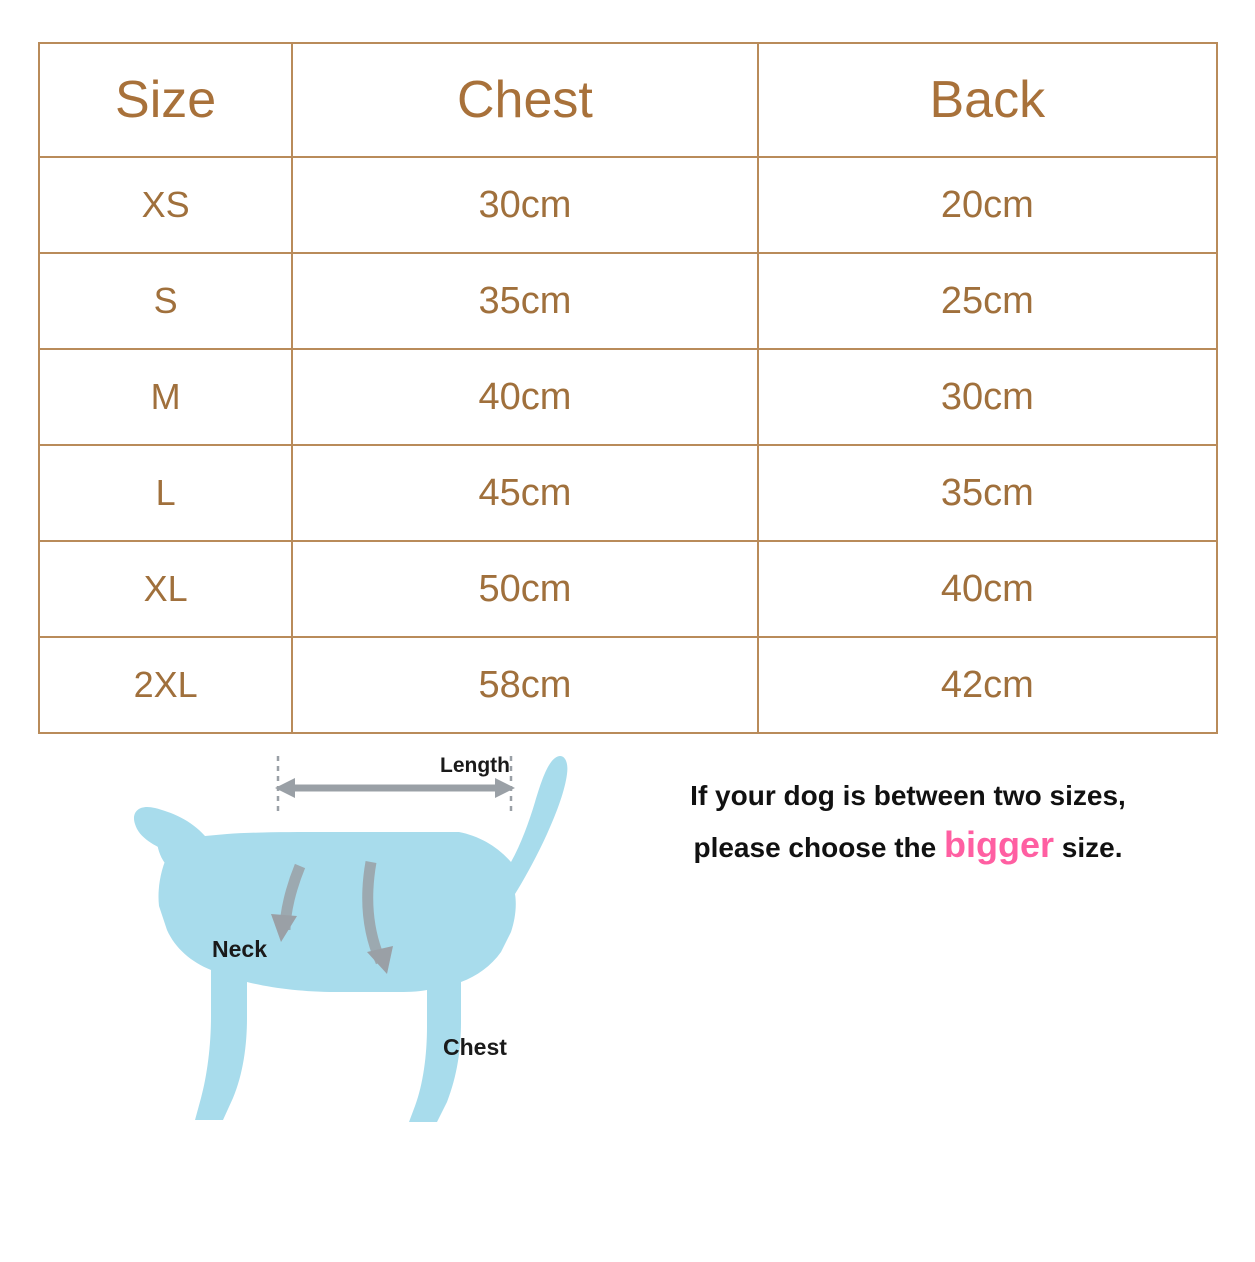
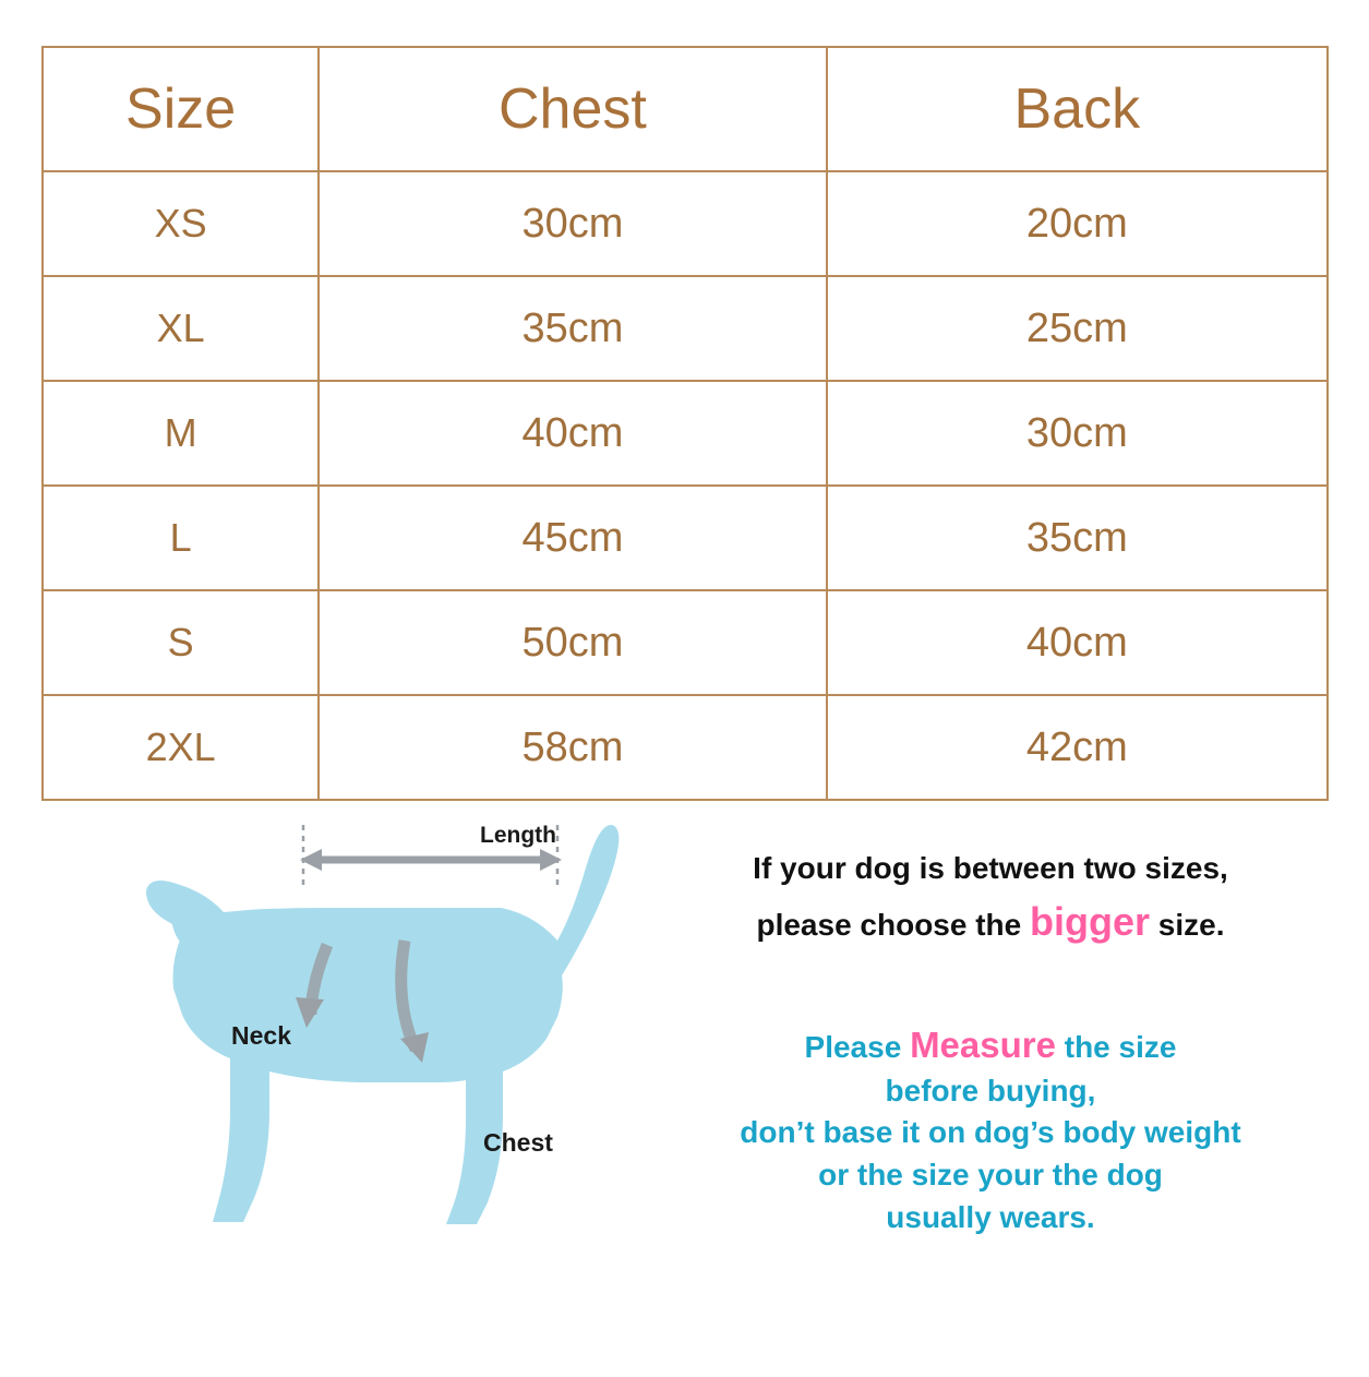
  Size	Chest	Back
  XS	30cm	20cm
- S	35cm	25cm
+ XL	35cm	25cm
  M	40cm	30cm
  L	45cm	35cm
- XL	50cm	40cm
+ S	50cm	40cm
  2XL	58cm	42cm
  Length
  Neck
  Chest
  If your dog is between two sizes,
  please choose the bigger size.
+ Please Measure the size
+ before buying,
+ don’t base it on dog’s body weight
+ or the size your the dog
+ usually wears.
